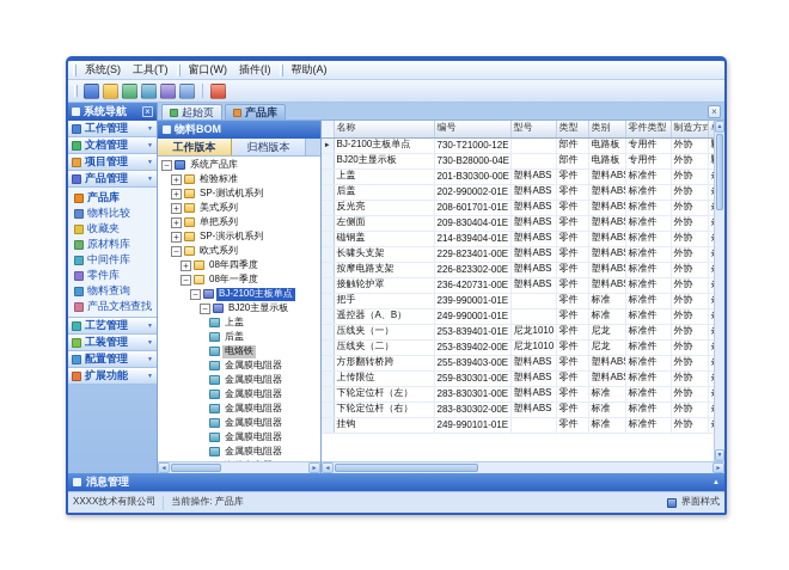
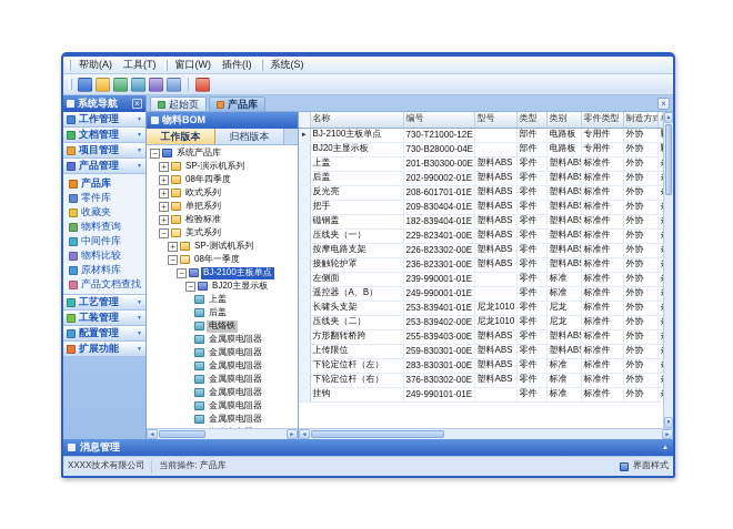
- 系统(S)
+ 帮助(A)
  工具(T)
  窗口(W)
  插件(I)
- 帮助(A)
+ 系统(S)
  系统导航
  ×
  工作管理
  文档管理
  项目管理
  产品管理
  产品库
- 物料比较
+ 零件库
  收藏夹
- 原材料库
+ 物料查询
  中间件库
- 零件库
+ 物料比较
- 物料查询
+ 原材料库
  产品文档查找
  工艺管理
  工装管理
  配置管理
  扩展功能
  起始页
  产品库
  ×
  物料BOM
  工作版本
  归档版本
  −
  系统产品库
  +
- 检验标准
+ SP-演示机系列
  +
- SP-测试机系列
+ 08年四季度
  +
- 美式系列
+ 欧式系列
  +
  单把系列
  +
- SP-演示机系列
+ 检验标准
  −
- 欧式系列
+ 美式系列
  +
- 08年四季度
+ SP-测试机系列
  −
  08年一季度
  −
  BJ-2100主板单点
  −
  BJ20主显示板
  上盖
  后盖
  电烙铁
  金属膜电阻器
  金属膜电阻器
  金属膜电阻器
  金属膜电阻器
  金属膜电阻器
  金属膜电阻器
  金属膜电阻器
  	名称	编号	型号	类型	类别	零件类型	制造方
  	BJ-2100主板单点	730-T21000-12E		部件	电路板	专用件	外协
  	BJ20主显示板	730-B28000-04E		部件	电路板	专用件	外协
  	上盖	201-B30300-00E	塑料ABS	零件	塑料AB	标准件	外协
  	后盖	202-990002-01E	塑料ABS	零件	塑料AB	标准件	外协
  	反光亮	208-601701-01E	塑料ABS	零件	塑料AB	标准件	外协
- 	左侧面	209-830404-01E	塑料ABS	零件	塑料AB	标准件	外协
+ 	把手	209-830404-01E	塑料ABS	零件	塑料AB	标准件	外协
- 	磁钢盖	214-839404-01E	塑料ABS	零件	塑料AB	标准件	外协
+ 	磁钢盖	182-839404-01E	塑料ABS	零件	塑料AB	标准件	外协
- 	长啸头支架	229-823401-00E	塑料ABS	零件	塑料AB	标准件	外协
+ 	压线夹（一）	229-823401-00E	塑料ABS	零件	塑料AB	标准件	外协
  	按摩电路支架	226-823302-00E	塑料ABS	零件	塑料AB	标准件	外协
- 	接触轮护罩	236-420731-00E	塑料ABS	零件	塑料AB	标准件	外协
+ 	接触轮护罩	236-823301-00E	塑料ABS	零件	塑料AB	标准件	外协
- 	把手	239-990001-01E		零件	标准	标准件	外协
+ 	左侧面	239-990001-01E		零件	标准	标准件	外协
  	遥控器（A、B）	249-990001-01E		零件	标准	标准件	外协
- 	压线夹（一）	253-839401-01E	尼龙1010	零件	尼龙	标准件	外协
+ 	长啸头支架	253-839401-01E	尼龙1010	零件	尼龙	标准件	外协
  	压线夹（二）	253-839402-00E	尼龙1010	零件	尼龙	标准件	外协
  	方形翻转桥跨	255-839403-00E	塑料ABS	零件	塑料AB	标准件	外协
  	上传限位	259-830301-00E	塑料ABS	零件	塑料AB	标准件	外协
  	下轮定位杆（左）	283-830301-00E	塑料ABS	零件	标准	标准件	外协
- 	下轮定位杆（右）	283-830302-00E	塑料ABS	零件	标准	标准件	外协
+ 	下轮定位杆（右）	376-830302-00E	塑料ABS	零件	标准	标准件	外协
  	挂钩	249-990101-01E		零件	标准	标准件	外协
  消息管理
  XXXX技术有限公司
  当前操作: 产品库
  界面样式
